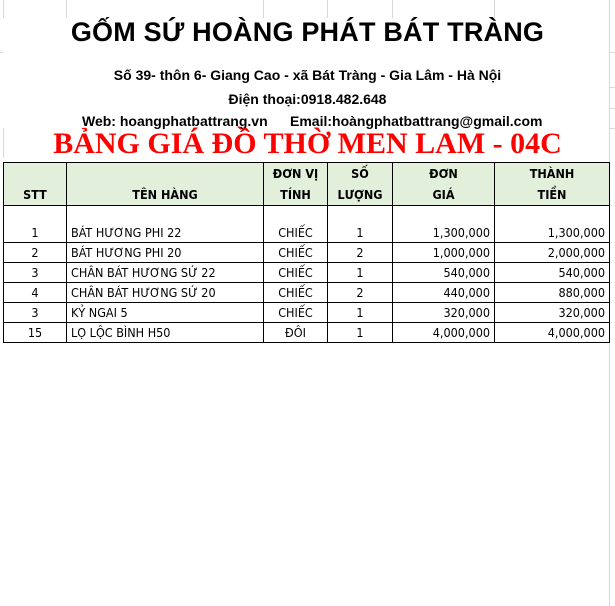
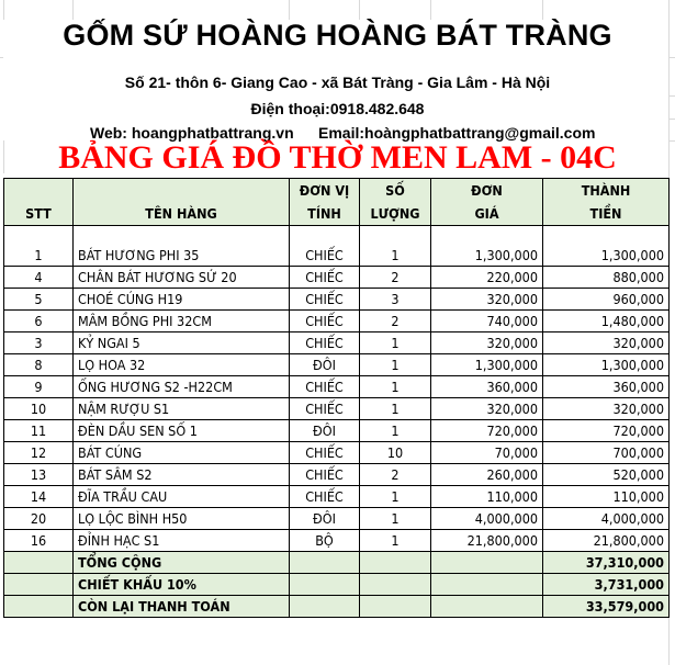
- GỐM SỨ HOÀNG PHÁT BÁT TRÀNG
+ GỐM SỨ HOÀNG HOÀNG BÁT TRÀNG
- Số 39- thôn 6- Giang Cao - xã Bát Tràng - Gia Lâm - Hà Nội
+ Số 21- thôn 6- Giang Cao - xã Bát Tràng - Gia Lâm - Hà Nội
  Điện thoại:0918.482.648
  Web: hoangphatbattrang.vn
  Email:hoàngphatbattrang@gmail.com
  BẢNG GIÁ ĐỒ THỜ MEN LAM - 04C
  STT	TÊN HÀNG	ĐƠN VỊTÍNH	SỐLƯỢNG	ĐƠNGIÁ	THÀNHTIỀN
- 1	BÁT HƯƠNG PHI 22	CHIẾC	1	1,300,000	1,300,000
+ 1	BÁT HƯƠNG PHI 35	CHIẾC	1	1,300,000	1,300,000
- 2	BÁT HƯƠNG PHI 20	CHIẾC	2	1,000,000	2,000,000
- 3	CHÂN BÁT HƯƠNG SỨ 22	CHIẾC	1	540,000	540,000
- 4	CHÂN BÁT HƯƠNG SỨ 20	CHIẾC	2	440,000	880,000
+ 4	CHÂN BÁT HƯƠNG SỨ 20	CHIẾC	2	220,000	880,000
+ 5	CHOÉ CÚNG H19	CHIẾC	3	320,000	960,000
+ 6	MÂM BỒNG PHI 32CM	CHIẾC	2	740,000	1,480,000
  3	KỶ NGAI 5	CHIẾC	1	320,000	320,000
+ 8	LỌ HOA 32	ĐÔI	1	1,300,000	1,300,000
+ 9	ỐNG HƯƠNG S2 -H22CM	CHIẾC	1	360,000	360,000
+ 10	NẬM RƯỢU S1	CHIẾC	1	320,000	320,000
+ 11	ĐÈN DẦU SEN SỐ 1	ĐÔI	1	720,000	720,000
+ 12	BÁT CÚNG	CHIẾC	10	70,000	700,000
+ 13	BÁT SÂM S2	CHIẾC	2	260,000	520,000
+ 14	ĐĨA TRẦU CAU	CHIẾC	1	110,000	110,000
- 15	LỌ LỘC BÌNH H50	ĐÔI	1	4,000,000	4,000,000
+ 20	LỌ LỘC BÌNH H50	ĐÔI	1	4,000,000	4,000,000
+ 16	ĐỈNH HẠC S1	BỘ	1	21,800,000	21,800,000
+ 	TỔNG CỘNG				37,310,000
+ 	CHIẾT KHẤU 10%				3,731,000
+ 	CÒN LẠI THANH TOÁN				33,579,000
